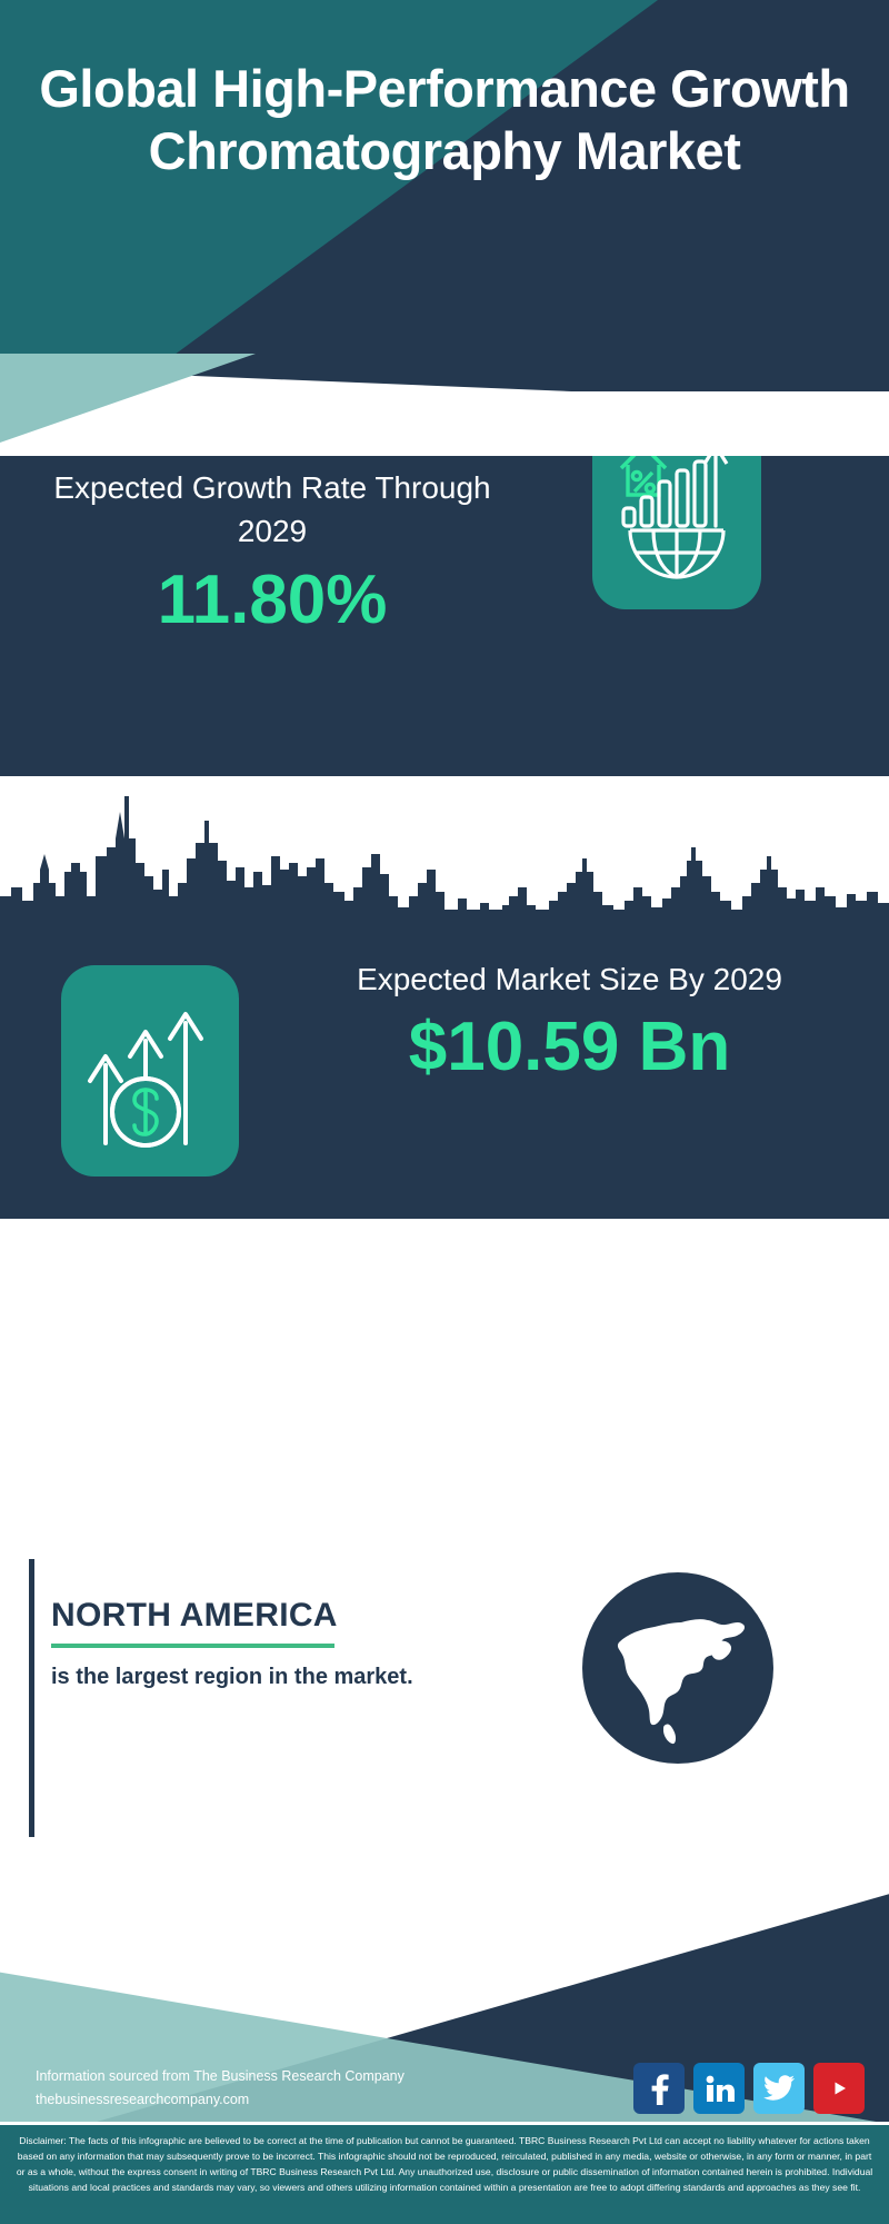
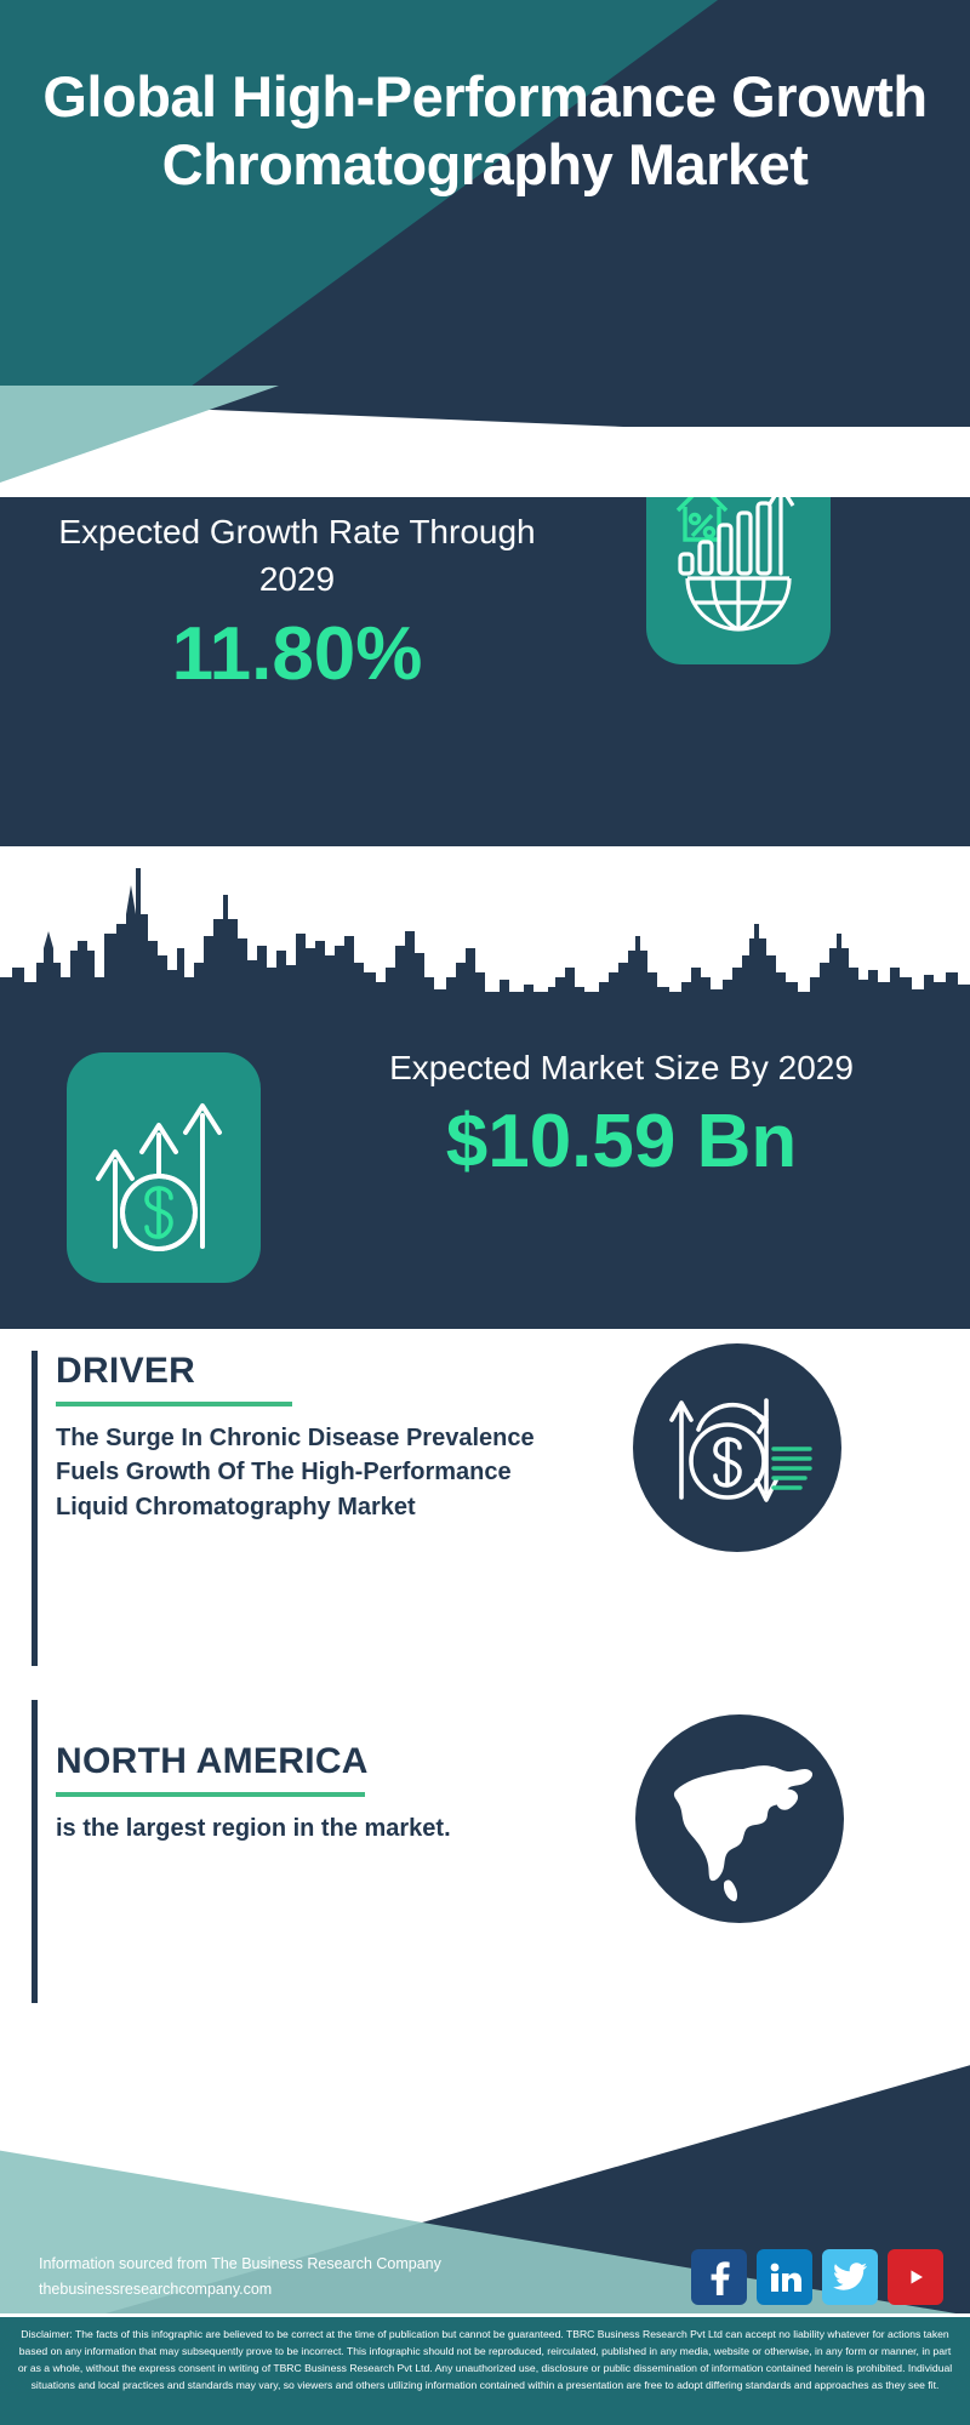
  Global High-Performance Growth Chromatography Market
  Expected Growth Rate Through 2029
  11.80%
  Expected Market Size By 2029
  $10.59 Bn
+ DRIVER
+ The Surge In Chronic Disease Prevalence Fuels Growth Of The High-Performance Liquid Chromatography Market
  NORTH AMERICA
  is the largest region in the market.
  Information sourced from The Business Research Company
  thebusinessresearchcompany.com
  Disclaimer: The facts of this infographic are believed to be correct at the time of publication but cannot be guaranteed. TBRC Business Research Pvt Ltd can accept no liability whatever for actions taken based on any information that may subsequently prove to be incorrect. This infographic should not be reproduced, reirculated, published in any media, website or otherwise, in any form or manner, in part or as a whole, without the express consent in writing of TBRC Business Research Pvt Ltd. Any unauthorized use, disclosure or public dissemination of information contained herein is prohibited. Individual situations and local practices and standards may vary, so viewers and others utilizing information contained within a presentation are free to adopt differing standards and approaches as they see fit.
